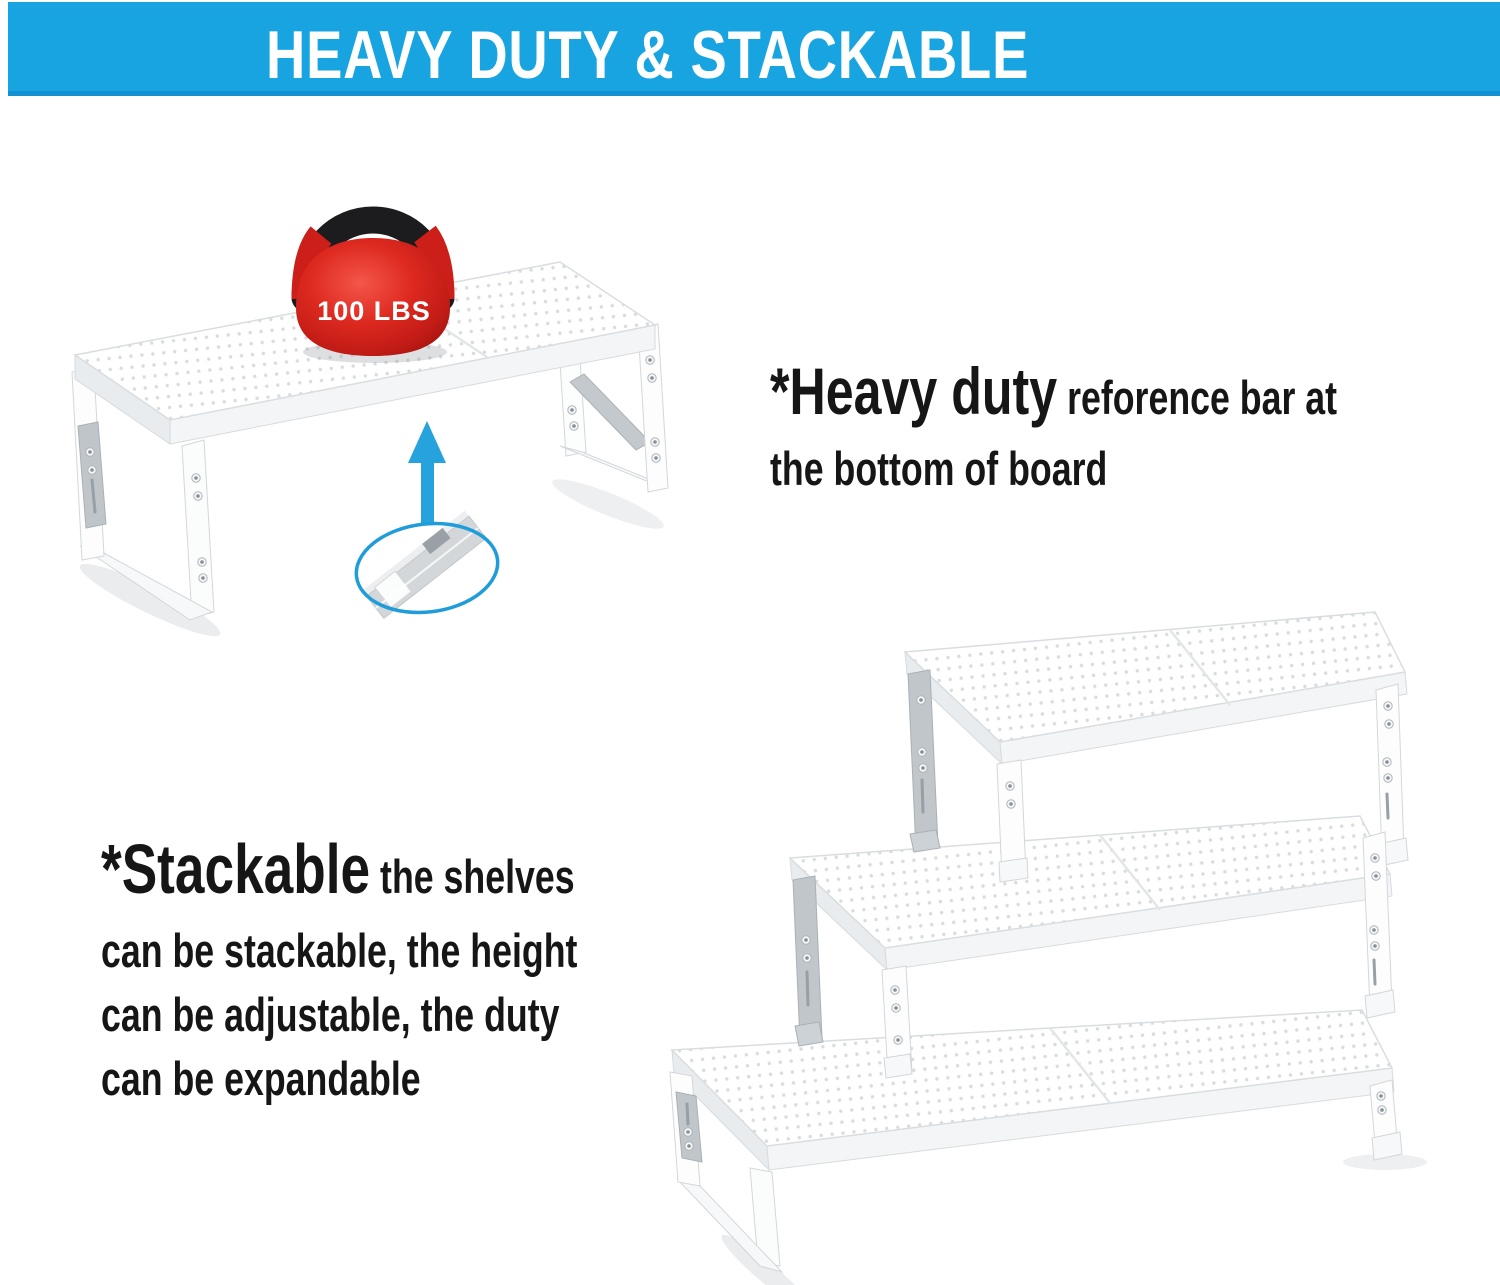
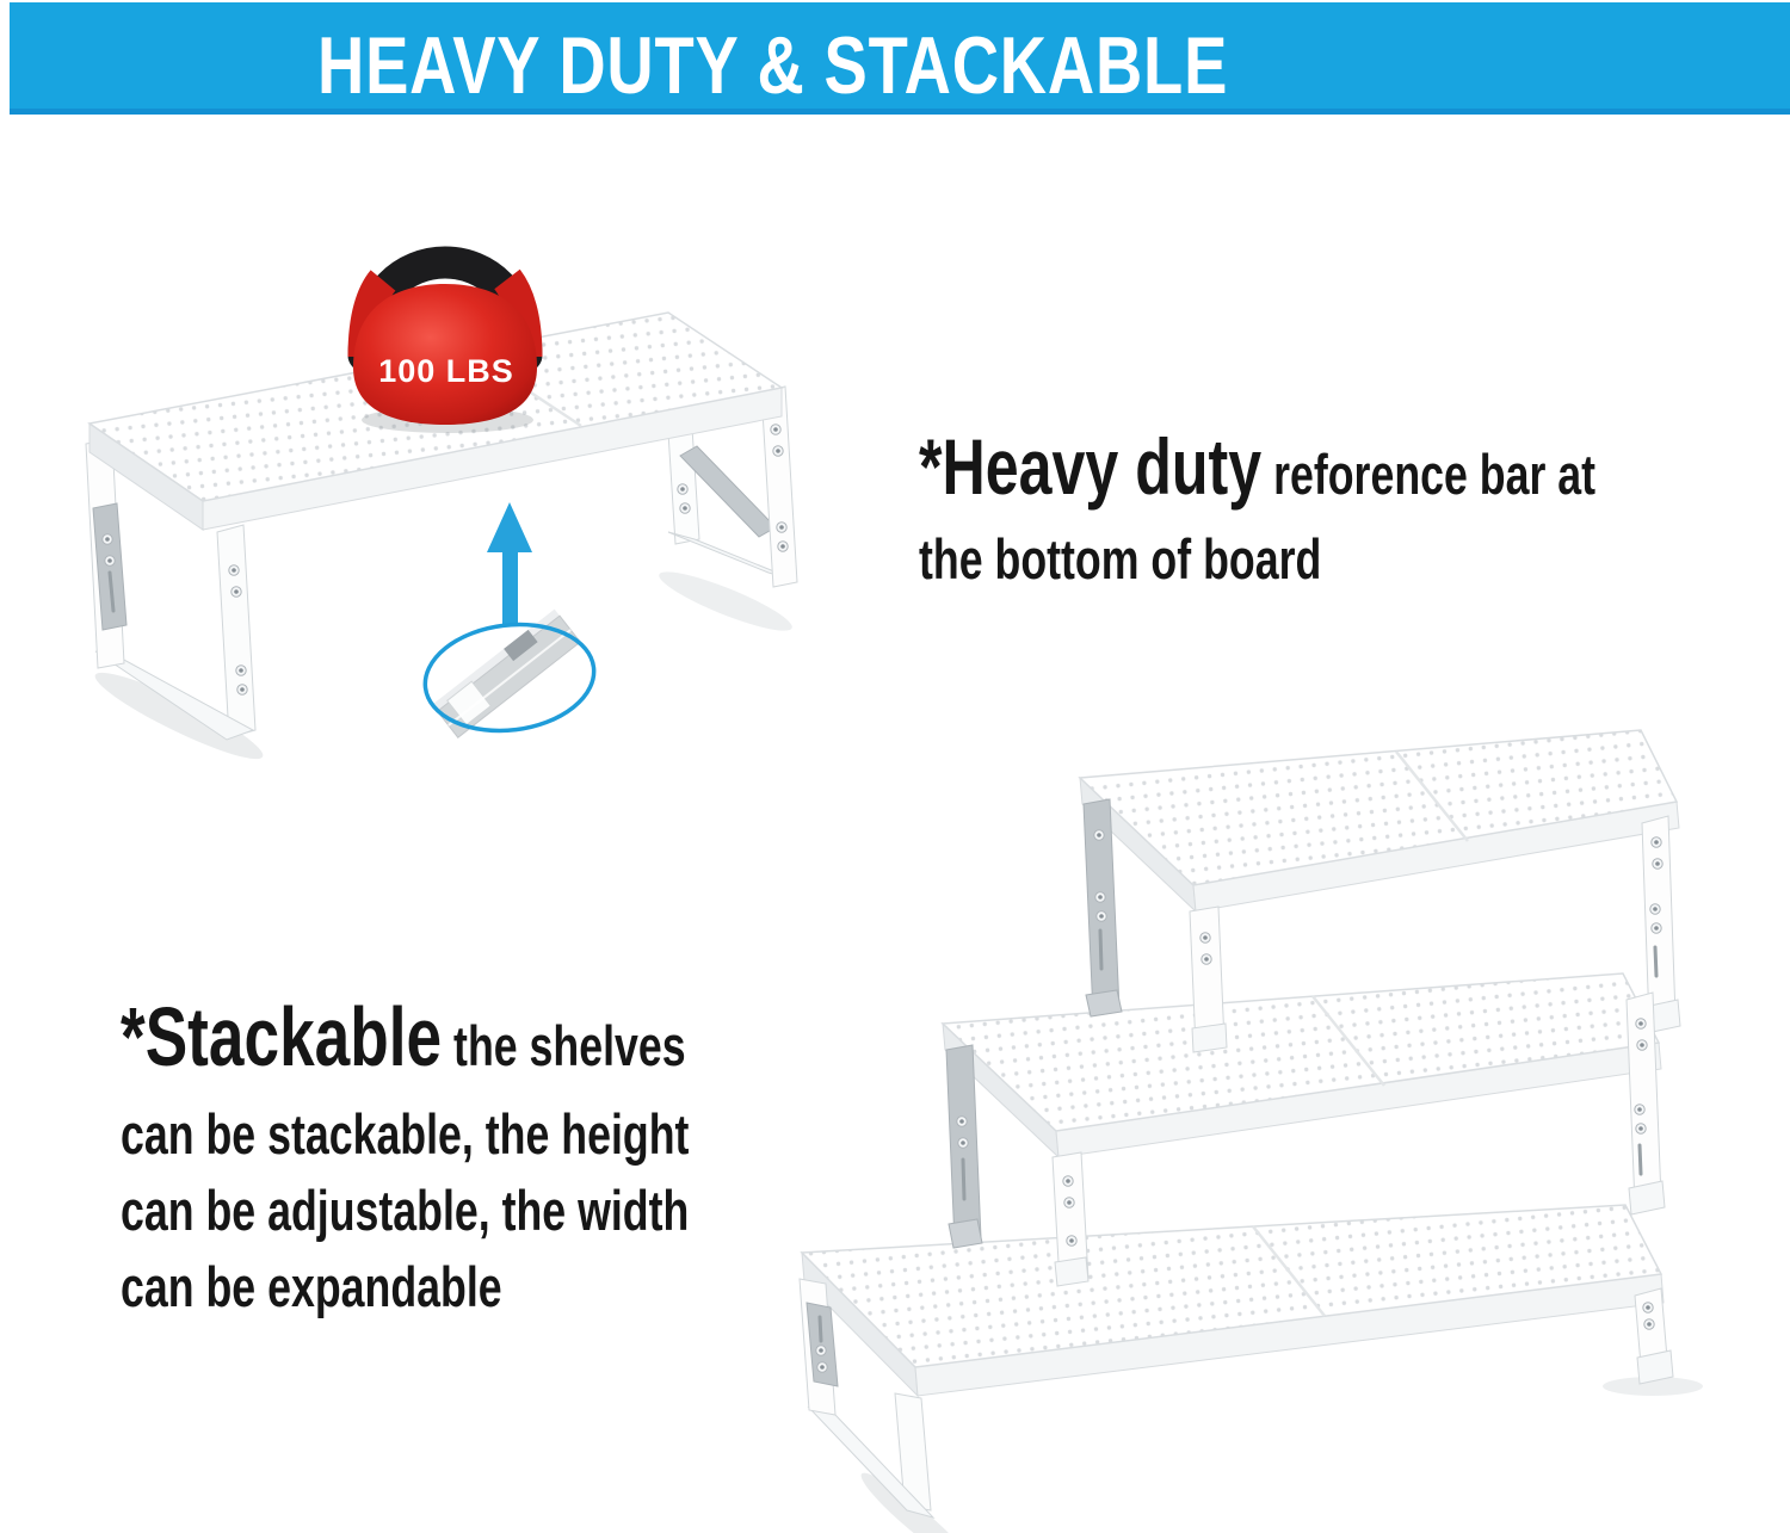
  HEAVY DUTY & STACKABLE
  100 LBS
  *Heavy duty reforence bar at
  the bottom of board
  *Stackable the shelves
  can be stackable, the height
- can be adjustable, the duty
+ can be adjustable, the width
  can be expandable
